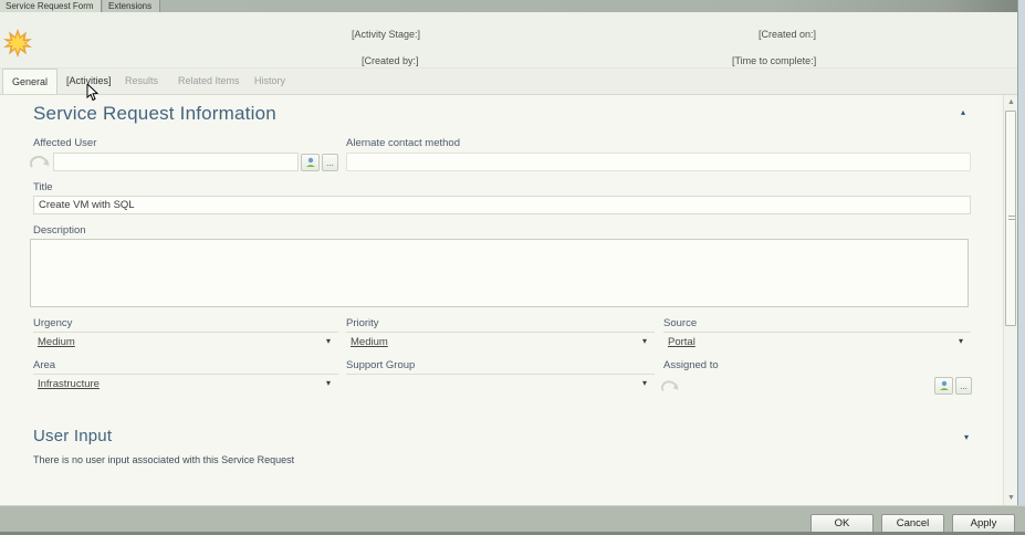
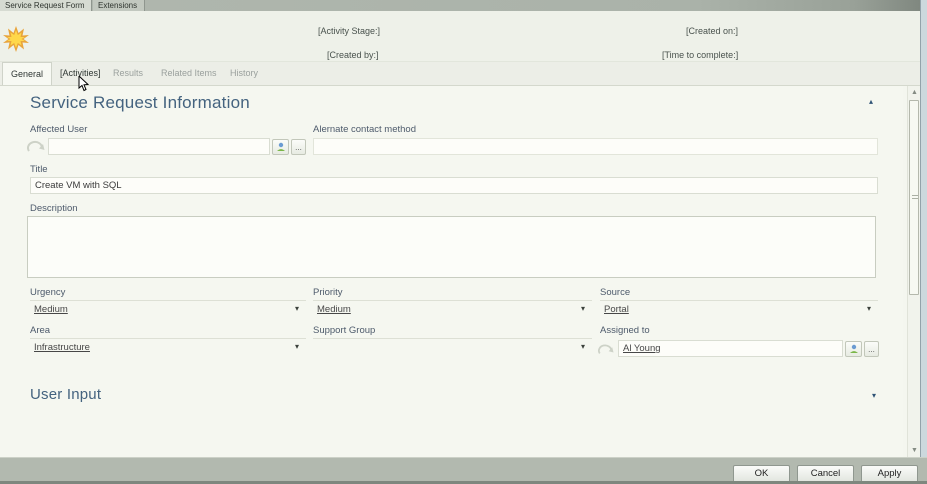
  Service Request Form
  Extensions
  [Activity Stage:]
  [Created by:]
  [Created on:]
  [Time to complete:]
  General
  [Activities]
  Results
  Related Items
  History
  Service Request Information
  ▴
  Affected User
  ...
  Alernate contact method
  Title
  Create VM with SQL
  Description
  Urgency
  Medium
  Priority
  Medium
  Source
  Portal
  Area
  Infrastructure
  Support Group
  Assigned to
+ Al Young
  ...
  User Input
  ▾
- There is no user input associated with this Service Request
  OK
  Cancel
  Apply
